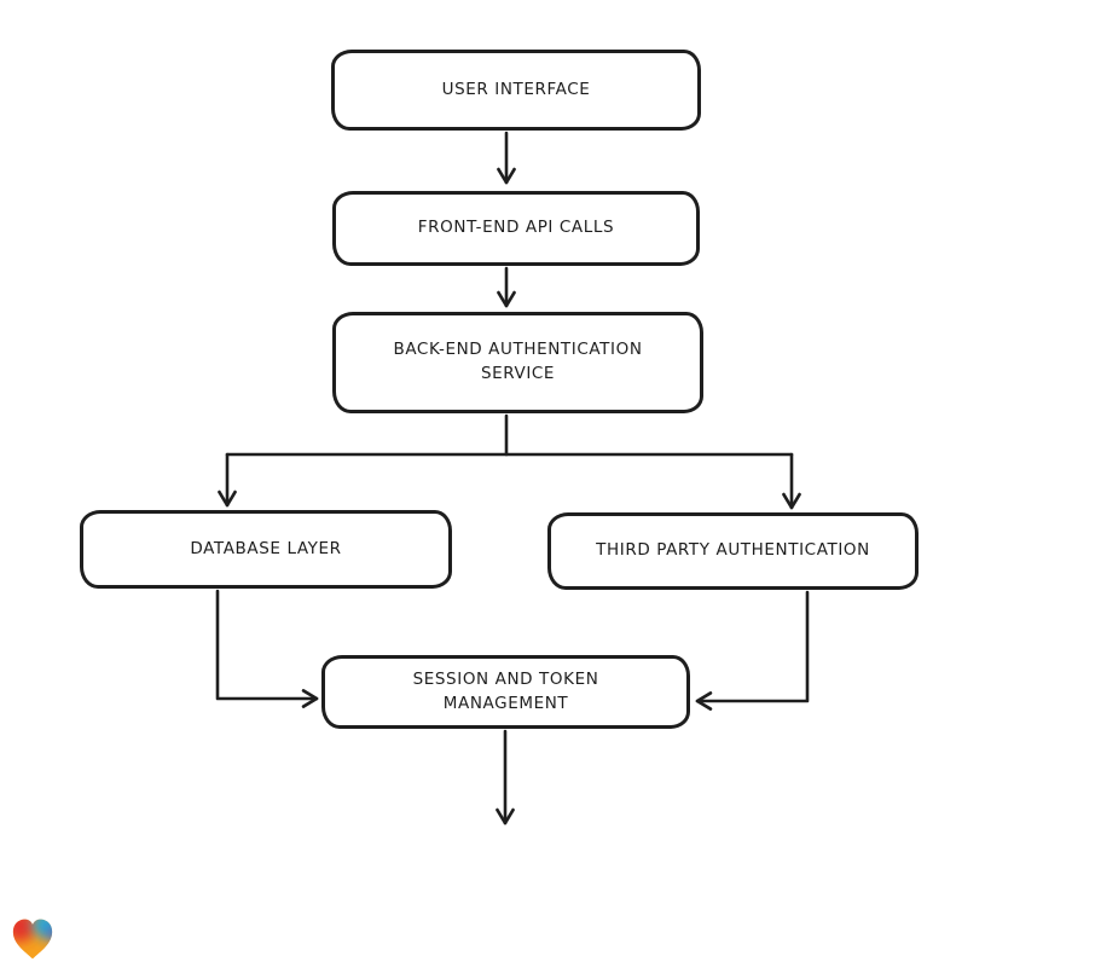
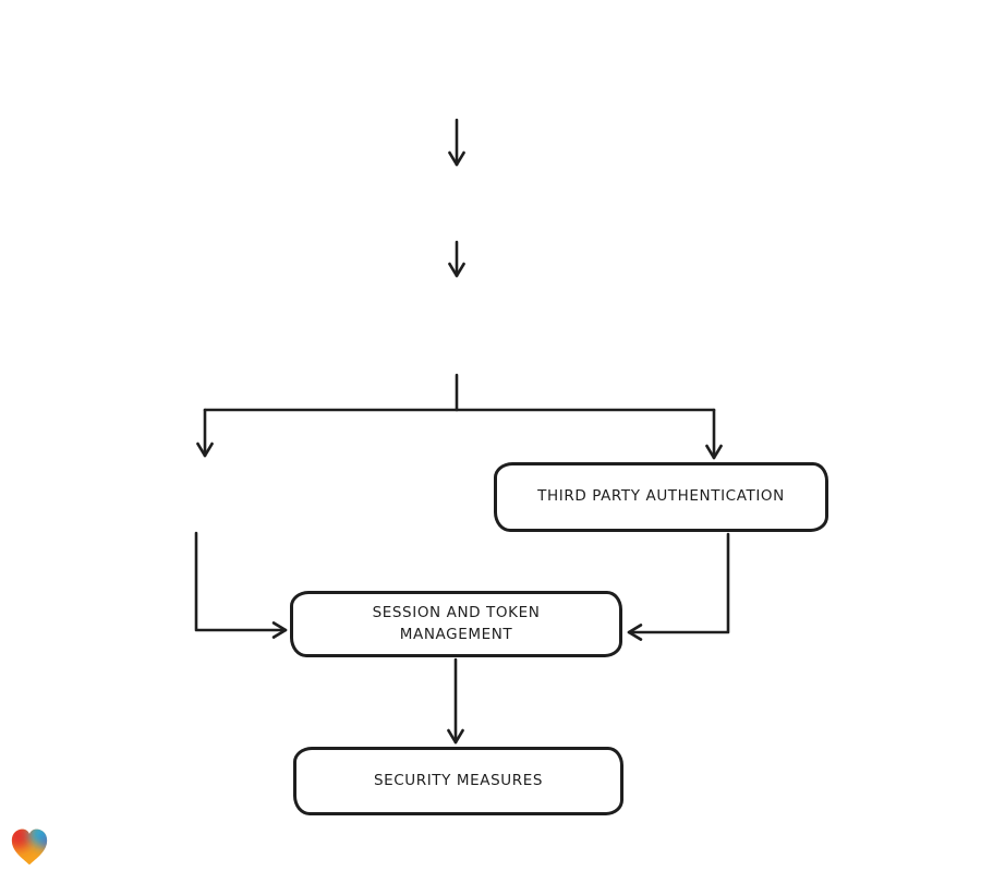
- USER INTERFACE
- FRONT-END API CALLS
- BACK-END AUTHENTICATION SERVICE
- DATABASE LAYER
  THIRD PARTY AUTHENTICATION
  SESSION AND TOKEN MANAGEMENT
+ SECURITY MEASURES
